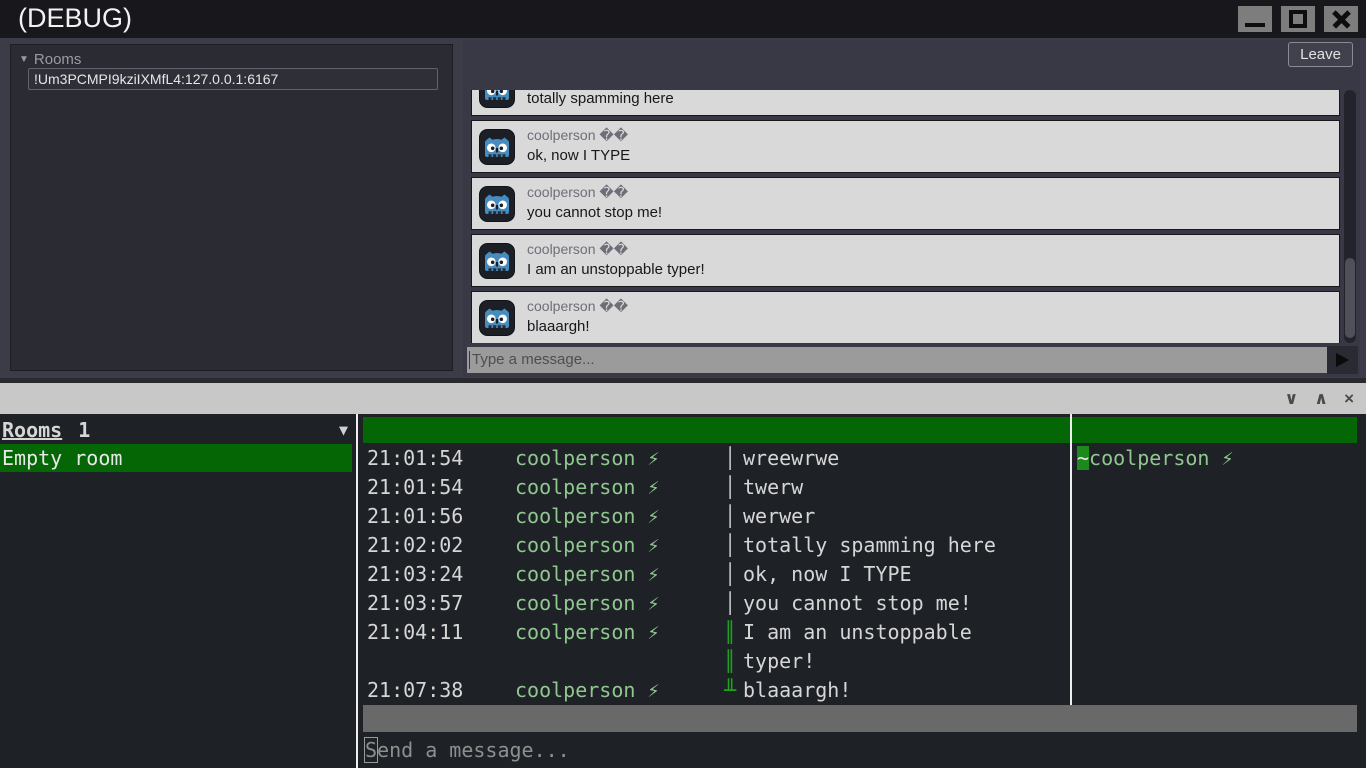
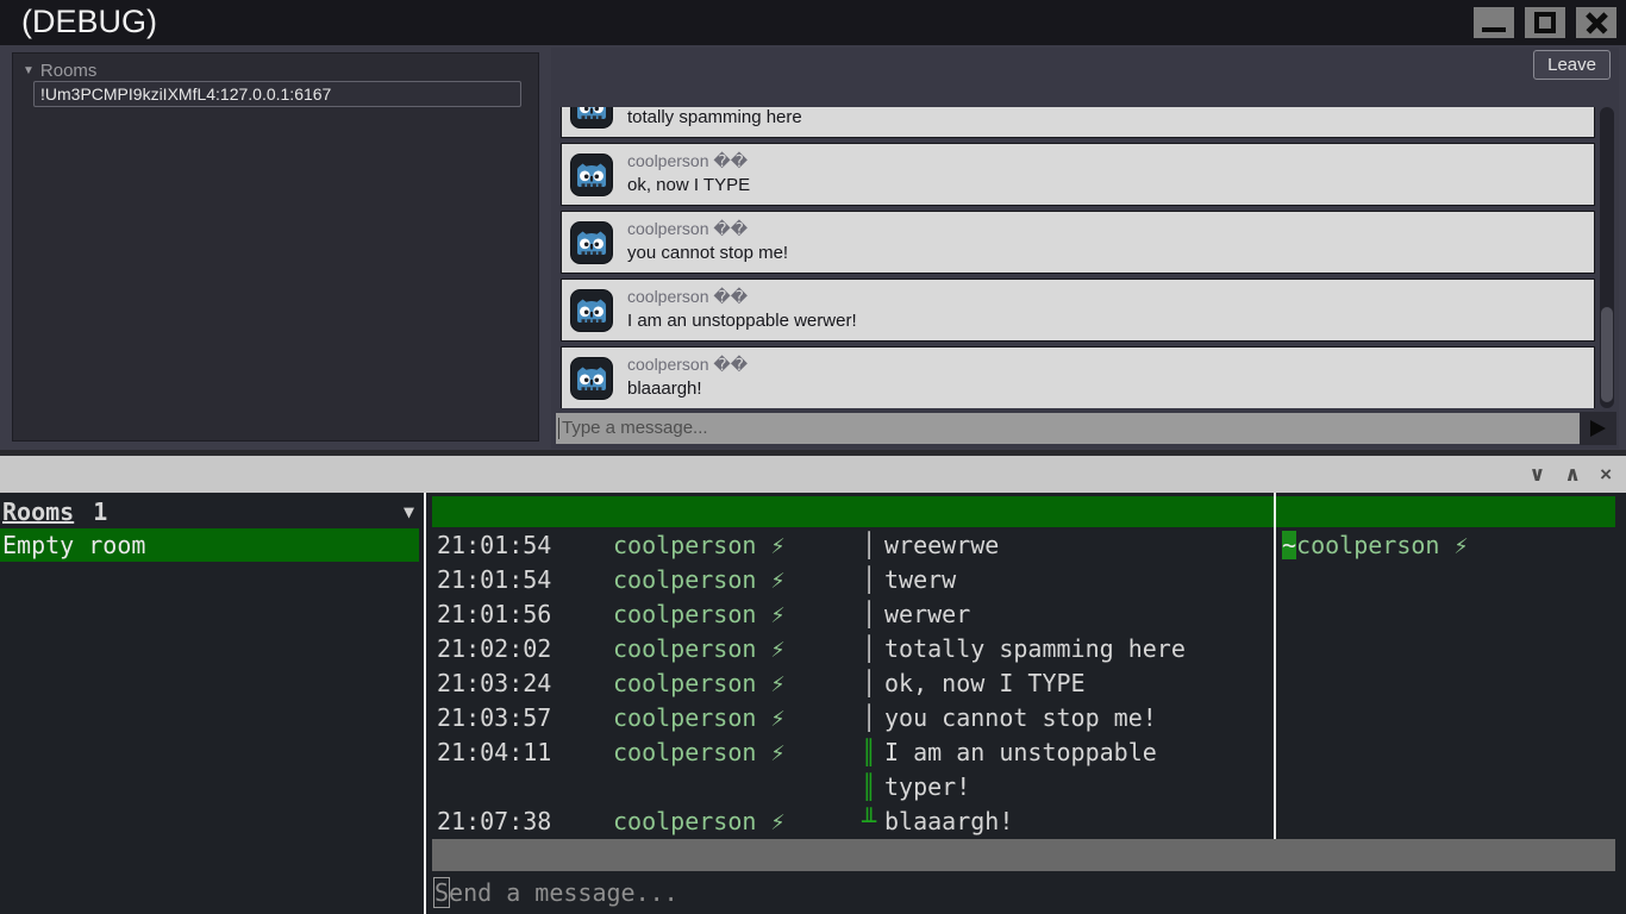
  (DEBUG)
  ▼
  Rooms
  !Um3PCMPI9kziIXMfL4:127.0.0.1:6167
  Leave
  totally spamming here
  coolperson ��
  ok, now I TYPE
  coolperson ��
  you cannot stop me!
  coolperson ��
- I am an unstoppable typer!
+ I am an unstoppable werwer!
  coolperson ��
  blaaargh!
  Type a message...
  ∨
  ∧
  ×
  Rooms 1
  ▼
  Empty room
  21:01:54
  coolperson ⚡
  │
  wreewrwe
  21:01:54
  coolperson ⚡
  │
  twerw
  21:01:56
  coolperson ⚡
  │
  werwer
  21:02:02
  coolperson ⚡
  │
  totally spamming here
  21:03:24
  coolperson ⚡
  │
  ok, now I TYPE
  21:03:57
  coolperson ⚡
  │
  you cannot stop me!
  21:04:11
  coolperson ⚡
  ║
  I am an unstoppable
  ║
  typer!
  21:07:38
  coolperson ⚡
  ╨
  blaaargh!
  ~coolperson ⚡
  Send a message...
